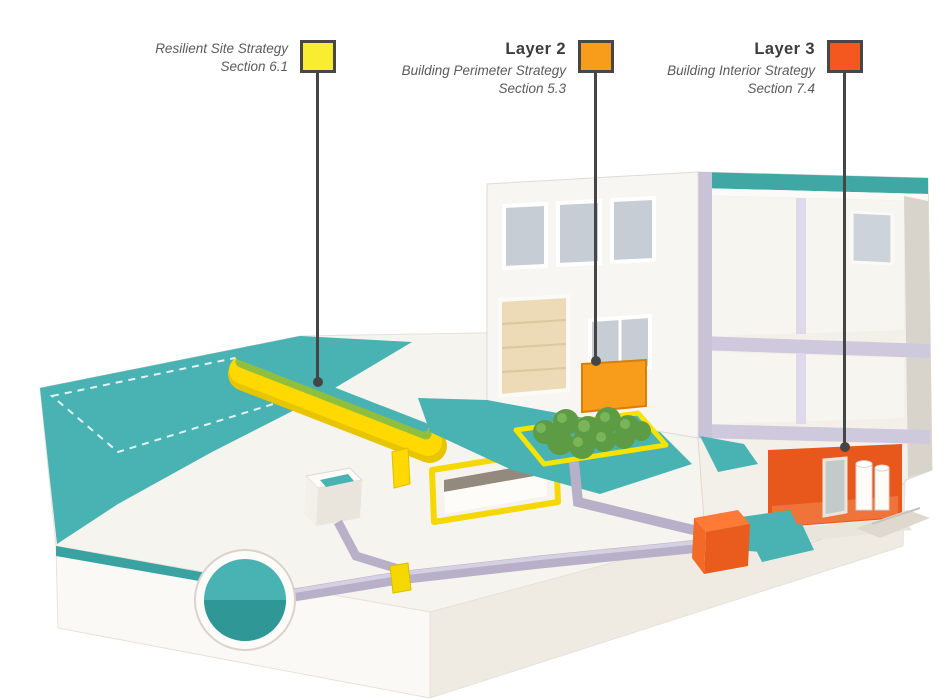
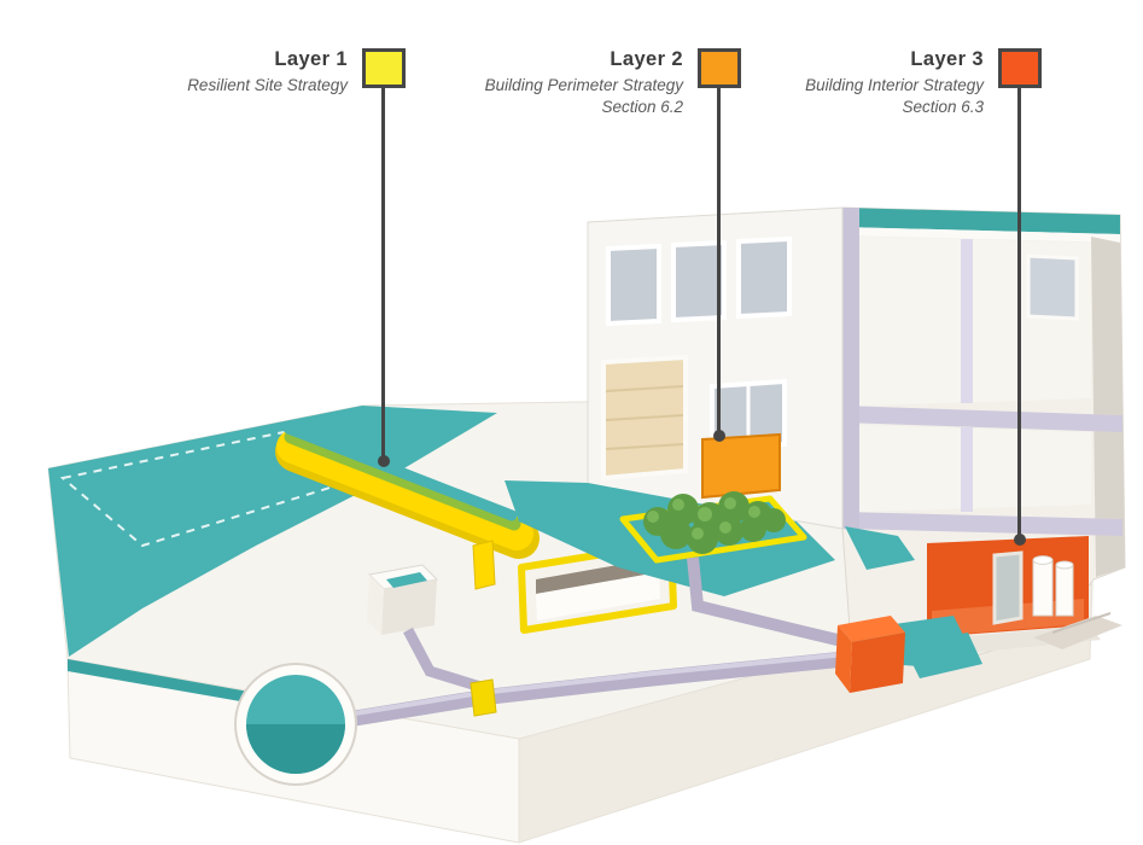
+ Layer 1
  Resilient Site Strategy
- Section 6.1
  Layer 2
  Building Perimeter Strategy
- Section 5.3
+ Section 6.2
  Layer 3
  Building Interior Strategy
- Section 7.4
+ Section 6.3
